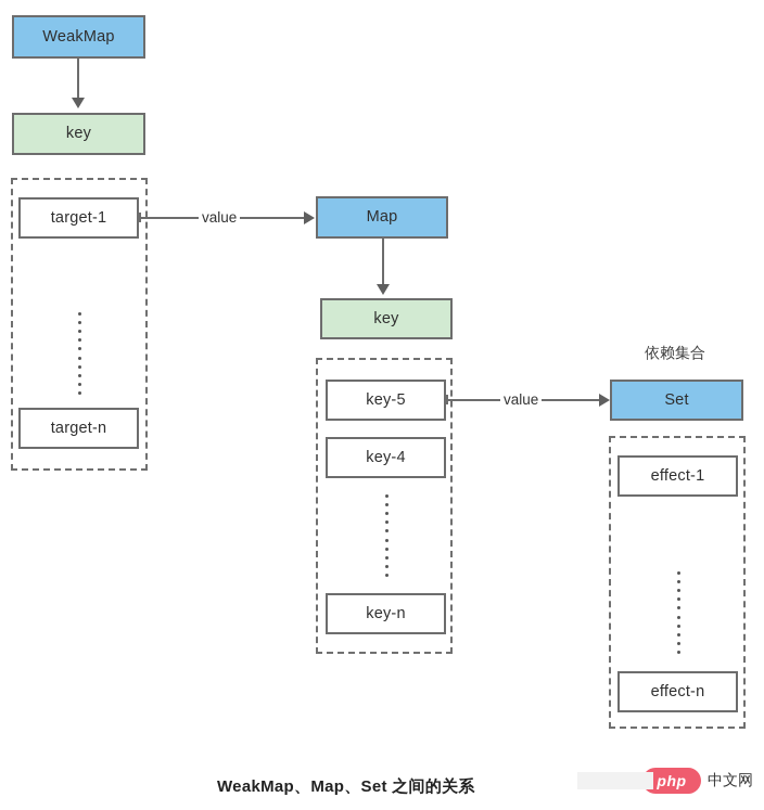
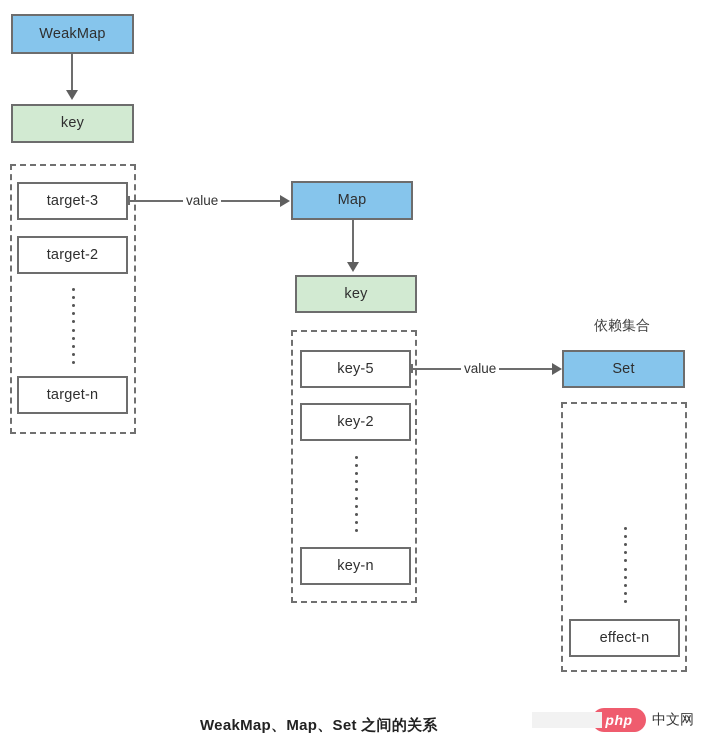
  WeakMap
  key
- target-1
+ target-3
+ target-2
  target-n
  value
  Map
  key
  key-5
- key-4
+ key-2
  key-n
  value
  依赖集合
  Set
- effect-1
  effect-n
  WeakMap、Map、Set 之间的关系
  php
  中文网
